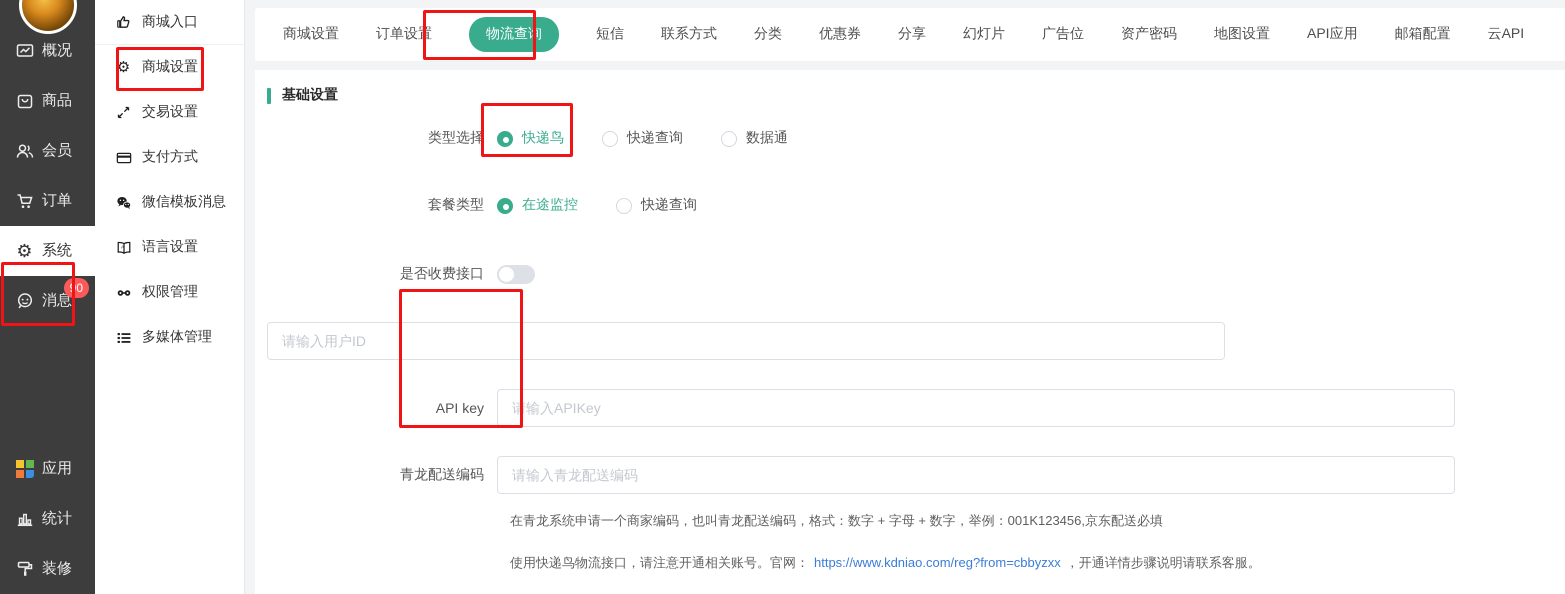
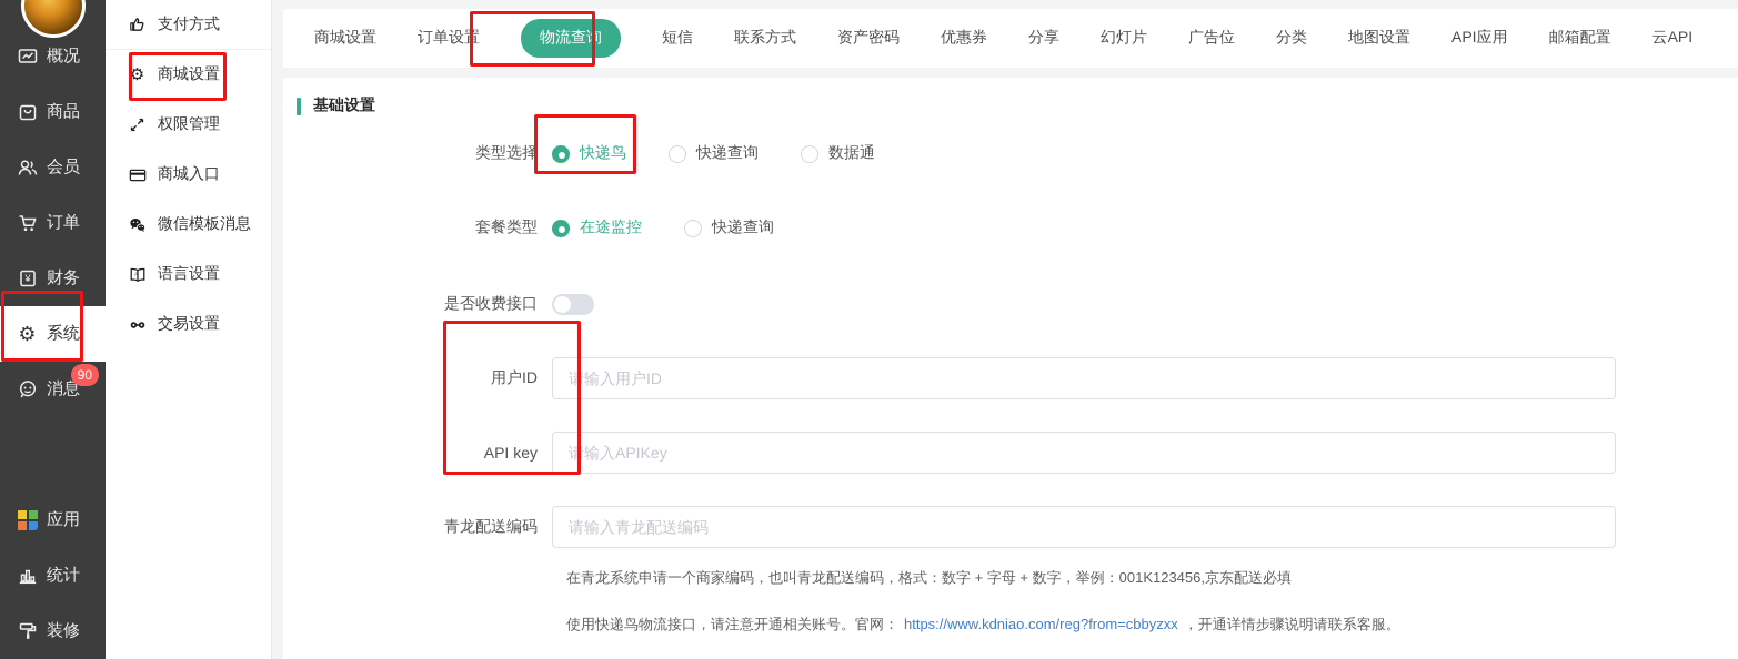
  概况
  商品
  会员
  订单
+ ¥
+ 财务
  ⚙
  系统
  90
  消息
  应用
  统计
  装修
- 商城入口
+ 支付方式
  ⚙
  商城设置
- 交易设置
+ 权限管理
- 支付方式
+ 商城入口
  微信模板消息
  语言设置
- 权限管理
+ 交易设置
- 多媒体管理
  商城设置
  订单设置
  物流查询
  短信
  联系方式
- 分类
+ 资产密码
  优惠券
  分享
  幻灯片
  广告位
- 资产密码
+ 分类
  地图设置
  API应用
  邮箱配置
  云API
  基础设置
  类型选择
  快递鸟
  快递查询
  数据通
  套餐类型
  在途监控
  快递查询
  是否收费接口
+ 用户ID
  请输入用户ID
  API key
  请输入APIKey
  青龙配送编码
  请输入青龙配送编码
  在青龙系统申请一个商家编码，也叫青龙配送编码，格式：数字 + 字母 + 数字，举例：001K123456,京东配送必填
  使用快递鸟物流接口，请注意开通相关账号。官网： https://www.kdniao.com/reg?from=cbbyzxx ，开通详情步骤说明请联系客服。
